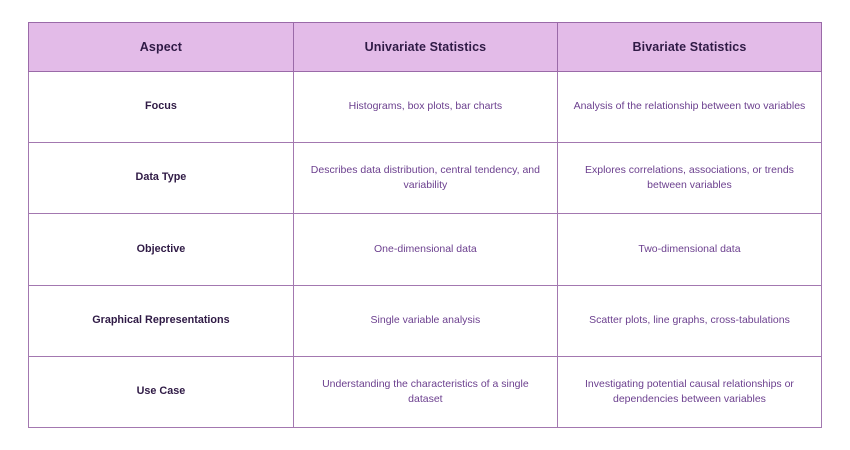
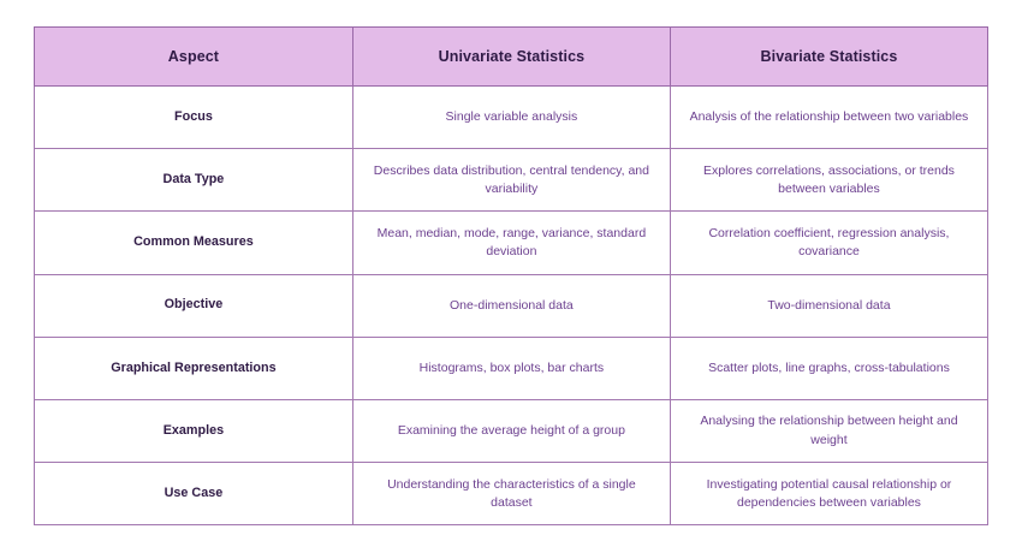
  Aspect	Univariate Statistics	Bivariate Statistics
- Focus	Histograms, box plots, bar charts	Analysis of the relationship between two variables
+ Focus	Single variable analysis	Analysis of the relationship between two variables
  Data Type	Describes data distribution, central tendency, and variability	Explores correlations, associations, or trends between variables
+ Common Measures	Mean, median, mode, range, variance, standard deviation	Correlation coefficient, regression analysis, covariance
  Objective	One-dimensional data	Two-dimensional data
- Graphical Representations	Single variable analysis	Scatter plots, line graphs, cross-tabulations
+ Graphical Representations	Histograms, box plots, bar charts	Scatter plots, line graphs, cross-tabulations
+ Examples	Examining the average height of a group	Analysing the relationship between height and weight
- Use Case	Understanding the characteristics of a single dataset	Investigating potential causal relationships or dependencies between variables
+ Use Case	Understanding the characteristics of a single dataset	Investigating potential causal relationship or dependencies between variables
